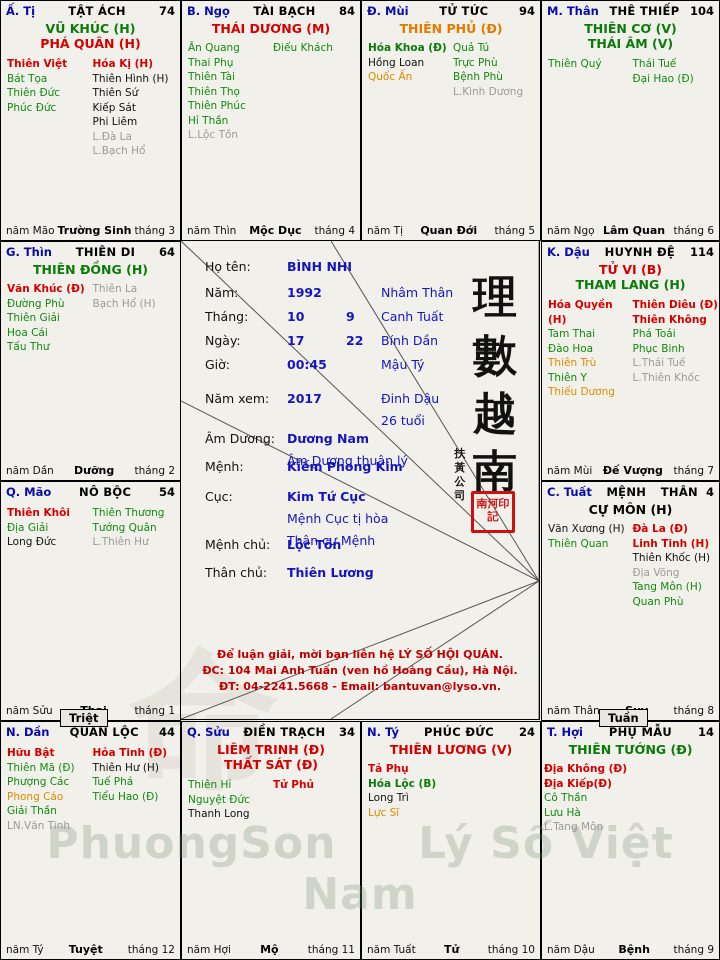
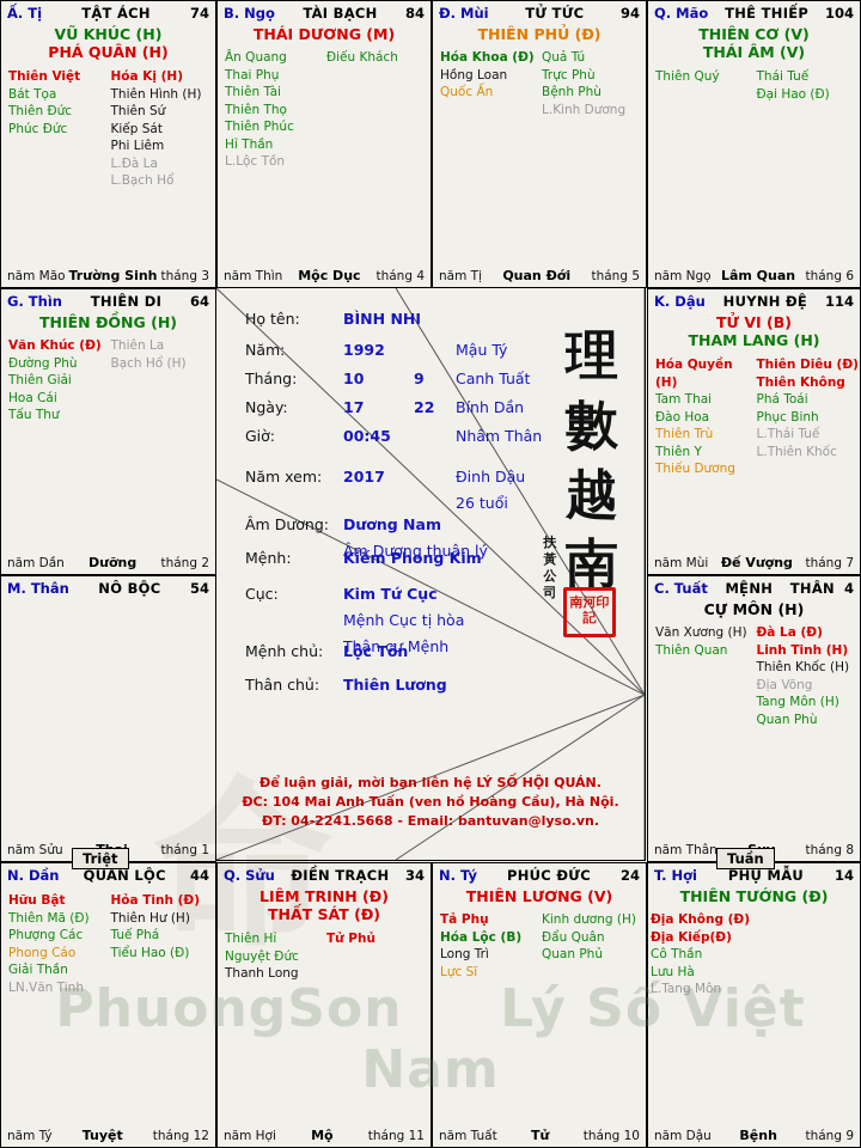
  命
  Ấ. Tị
  TẬT ÁCH
  74
  VŨ KHÚC (H)
  PHÁ QUÂN (H)
  Thiên Việt
  Bát Tọa
  Thiên Đức
  Phúc Đức
  Hóa Kị (H)
  Thiên Hình (H)
  Thiên Sứ
  Kiếp Sát
  Phi Liêm
  L.Đà La
  L.Bạch Hổ
  năm Mão
  Trường Sinh
  tháng 3
  B. Ngọ
  TÀI BẠCH
  84
  THÁI DƯƠNG (M)
  Ân Quang
  Thai Phụ
  Thiên Tài
  Thiên Thọ
  Thiên Phúc
  Hỉ Thần
  L.Lộc Tồn
  Điếu Khách
  năm Thìn
  Mộc Dục
  tháng 4
  Đ. Mùi
  TỬ TỨC
  94
  THIÊN PHỦ (Đ)
  Hóa Khoa (Đ)
  Hồng Loan
  Quốc Ấn
  Quả Tú
  Trực Phù
  Bệnh Phù
  L.Kình Dương
  năm Tị
  Quan Đới
  tháng 5
- M. Thân
+ Q. Mão
  THÊ THIẾP
  104
  THIÊN CƠ (V)
  THÁI ÂM (V)
  Thiên Quý
  Thái Tuế
  Đại Hao (Đ)
  năm Ngọ
  Lâm Quan
  tháng 6
  G. Thìn
  THIÊN DI
  64
  THIÊN ĐỒNG (H)
  Văn Khúc (Đ)
  Đường Phù
  Thiên Giải
  Hoa Cái
  Tấu Thư
  Thiên La
  Bạch Hổ (H)
  năm Dần
  Dưỡng
  tháng 2
  K. Dậu
  HUYNH ĐỆ
  114
  TỬ VI (B)
  THAM LANG (H)
  Hóa Quyền (H)
  Tam Thai
  Đào Hoa
  Thiên Trù
  Thiên Y
  Thiếu Dương
  Thiên Diêu (Đ)
  Thiên Không
  Phá Toái
  Phục Binh
  L.Thái Tuế
  L.Thiên Khốc
  năm Mùi
  Đế Vượng
  tháng 7
- Q. Mão
+ M. Thân
  NÔ BỘC
  54
- Thiên Khôi
- Địa Giải
- Long Đức
- Thiên Thương
- Tướng Quân
- L.Thiên Hư
  năm Sửu
  tháng 1
  C. Tuất
  MỆNH
  THÂN
  4
  CỰ MÔN (H)
  Văn Xương (H)
  Thiên Quan
  Đà La (Đ)
  Linh Tinh (H)
  Thiên Khốc (H)
  Địa Võng
  Tang Môn (H)
  Quan Phù
  năm Thân
  tháng 8
  N. Dần
  QUAN LỘC
  44
  Hữu Bật
  Thiên Mã (Đ)
  Phượng Các
  Phong Cáo
  Giải Thần
  LN.Văn Tinh
  Hỏa Tinh (Đ)
  Thiên Hư (H)
  Tuế Phá
  Tiểu Hao (Đ)
  năm Tý
  Tuyệt
  tháng 12
  Q. Sửu
  ĐIỀN TRẠCH
  34
  LIÊM TRINH (Đ)
  THẤT SÁT (Đ)
  Thiên Hỉ
  Nguyệt Đức
  Thanh Long
  Tử Phủ
  năm Hợi
  Mộ
  tháng 11
  N. Tý
  PHÚC ĐỨC
  24
  THIÊN LƯƠNG (V)
  Tả Phụ
  Hóa Lộc (B)
  Long Trì
  Lực Sĩ
+ Kinh dương (H)
+ Đẩu Quân
+ Quan Phủ
  năm Tuất
  Tử
  tháng 10
  T. Hợi
  PHỤ MẪU
  14
  THIÊN TƯỚNG (Đ)
  Địa Không (Đ)
  Địa Kiếp(Đ)
  Cô Thần
  Lưu Hà
  L.Tang Môn
  năm Dậu
  Bệnh
  tháng 9
  Họ tên:
  BÌNH NHI
  Năm:
  1992
- Nhâm Thân
+ Mậu Tý
  Tháng:
  10
  9
  Canh Tuất
  Ngày:
  17
  22
  Bính Dần
  Giờ:
  00:45
- Mậu Tý
+ Nhâm Thân
  Năm xem:
  2017
  Đinh Dậu
  26 tuổi
  Âm Dương:
  Dương Nam
  Âm Dương thuận lý
  Mệnh:
  Kiếm Phong Kim
  Cục:
  Kim Tứ Cục
  Mệnh Cục tị hòa
  Thân cư Mệnh
  Mệnh chủ:
  Lộc Tồn
  Thân chủ:
  Thiên Lương
  理
  數
  越
  南
  扶黃公司
  南河印記
  Để luận giải, mời bạn liên hệ LÝ SỐ HỘI QUÁN.
  ĐC: 104 Mai Anh Tuấn (ven hồ Hoàng Cầu), Hà Nội.
  ĐT: 04-2241.5668 - Email: bantuvan@lyso.vn.
  Triệt
  Tuần
  PhuongSon Lý Số Việt Nam
